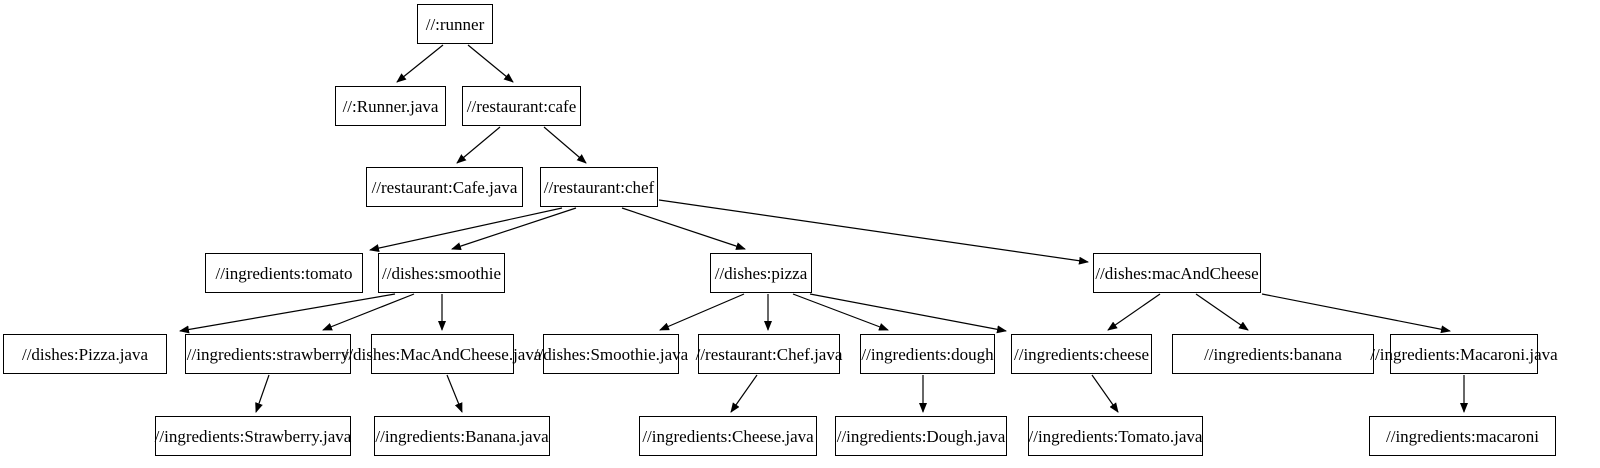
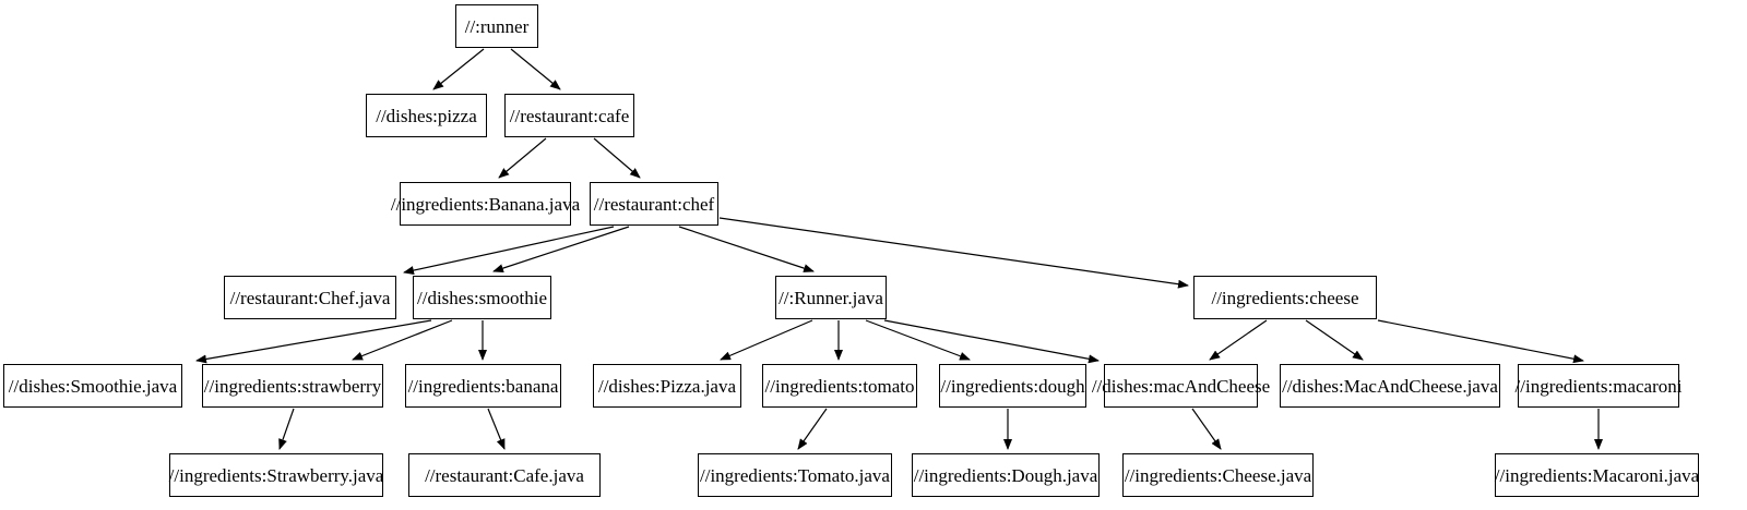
  //:runner
- //:Runner.java
+ //dishes:pizza
  //restaurant:cafe
- //restaurant:Cafe.java
+ //ingredients:Banana.java
  //restaurant:chef
- //ingredients:tomato
+ //restaurant:Chef.java
  //dishes:smoothie
- //dishes:pizza
+ //:Runner.java
- //dishes:macAndCheese
+ //ingredients:cheese
- //dishes:Pizza.java
+ //dishes:Smoothie.java
  //ingredients:strawberry
- //dishes:MacAndCheese.java
+ //ingredients:banana
- //dishes:Smoothie.java
+ //dishes:Pizza.java
- //restaurant:Chef.java
+ //ingredients:tomato
  //ingredients:dough
- //ingredients:cheese
+ //dishes:macAndCheese
- //ingredients:banana
+ //dishes:MacAndCheese.java
- //ingredients:Macaroni.java
+ //ingredients:macaroni
  //ingredients:Strawberry.java
- //ingredients:Banana.java
+ //restaurant:Cafe.java
- //ingredients:Cheese.java
+ //ingredients:Tomato.java
  //ingredients:Dough.java
- //ingredients:Tomato.java
+ //ingredients:Cheese.java
- //ingredients:macaroni
+ //ingredients:Macaroni.java
